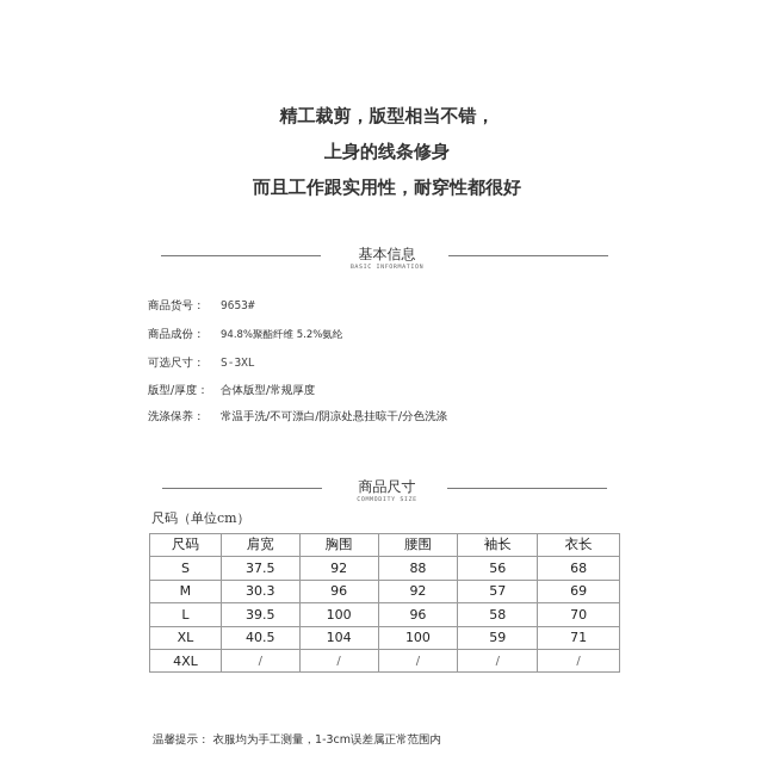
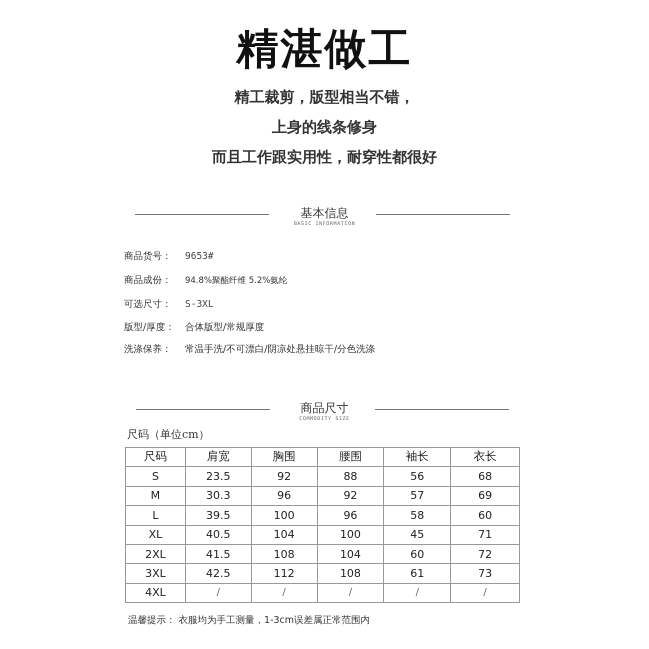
+ 精湛做工
  精工裁剪，版型相当不错，
  上身的线条修身
  而且工作跟实用性，耐穿性都很好
  基本信息
  商品货号： 9653#
  商品成份： 94.8%聚酯纤维 5.2%氨纶
  可选尺寸： S-3XL
  版型/厚度： 合体版型/常规厚度
  洗涤保养： 常温手洗/不可漂白/阴凉处悬挂晾干/分色洗涤
  商品尺寸
  尺码（单位cm）
  尺码	肩宽	胸围	腰围	袖长	衣长
- S	37.5	92	88	56	68
+ S	23.5	92	88	56	68
  M	30.3	96	92	57	69
- L	39.5	100	96	58	70
+ L	39.5	100	96	58	60
- XL	40.5	104	100	59	71
+ XL	40.5	104	100	45	71
+ 2XL	41.5	108	104	60	72
+ 3XL	42.5	112	108	61	73
  4XL	/	/	/	/	/
  温馨提示： 衣服均为手工测量，1-3cm误差属正常范围内
